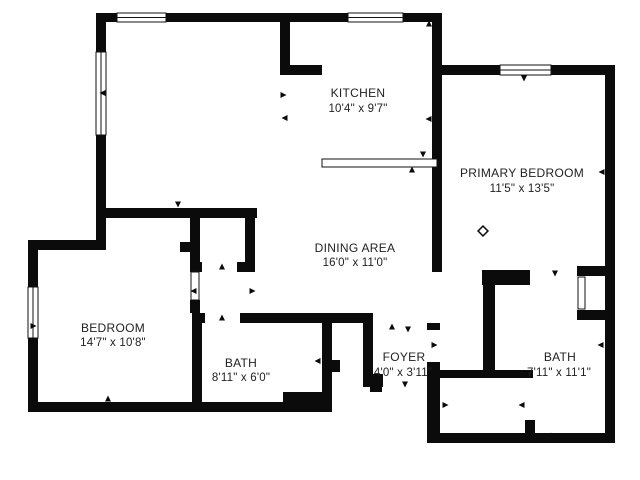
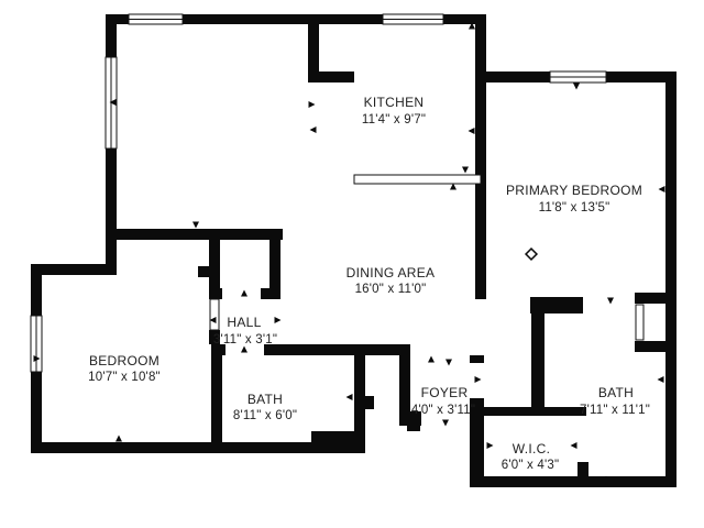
  KITCHEN
- 10'4" x 9'7"
+ 11'4" x 9'7"
  PRIMARY BEDROOM
- 11'5" x 13'5"
+ 11'8" x 13'5"
  DINING AREA
  16'0" x 11'0"
+ HALL
+ 3'11" x 3'1"
  BEDROOM
- 14'7" x 10'8"
+ 10'7" x 10'8"
  BATH
  8'11" x 6'0"
  FOYER
  4'0" x 3'11"
  BATH
  7'11" x 11'1"
+ W.I.C.
+ 6'0" x 4'3"
